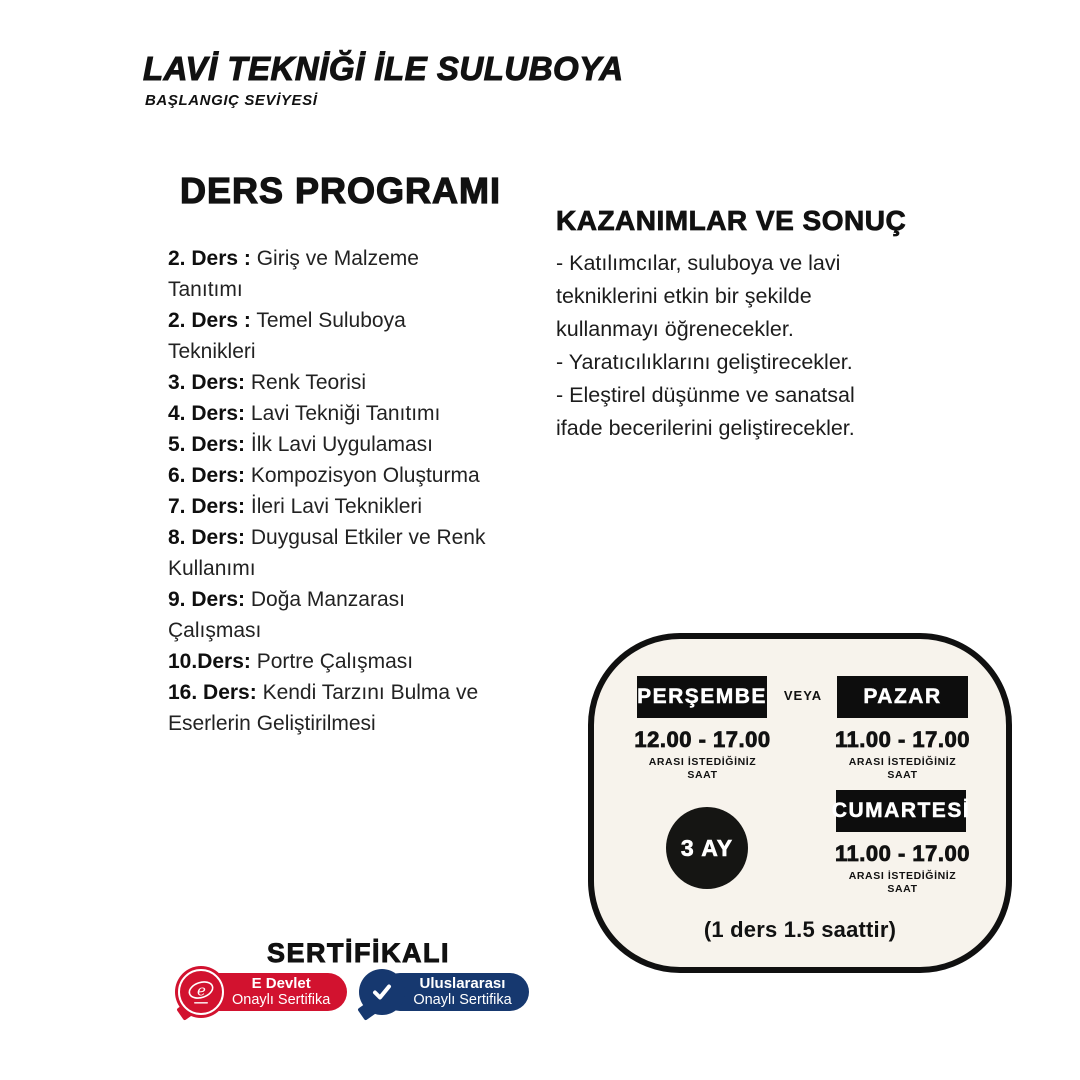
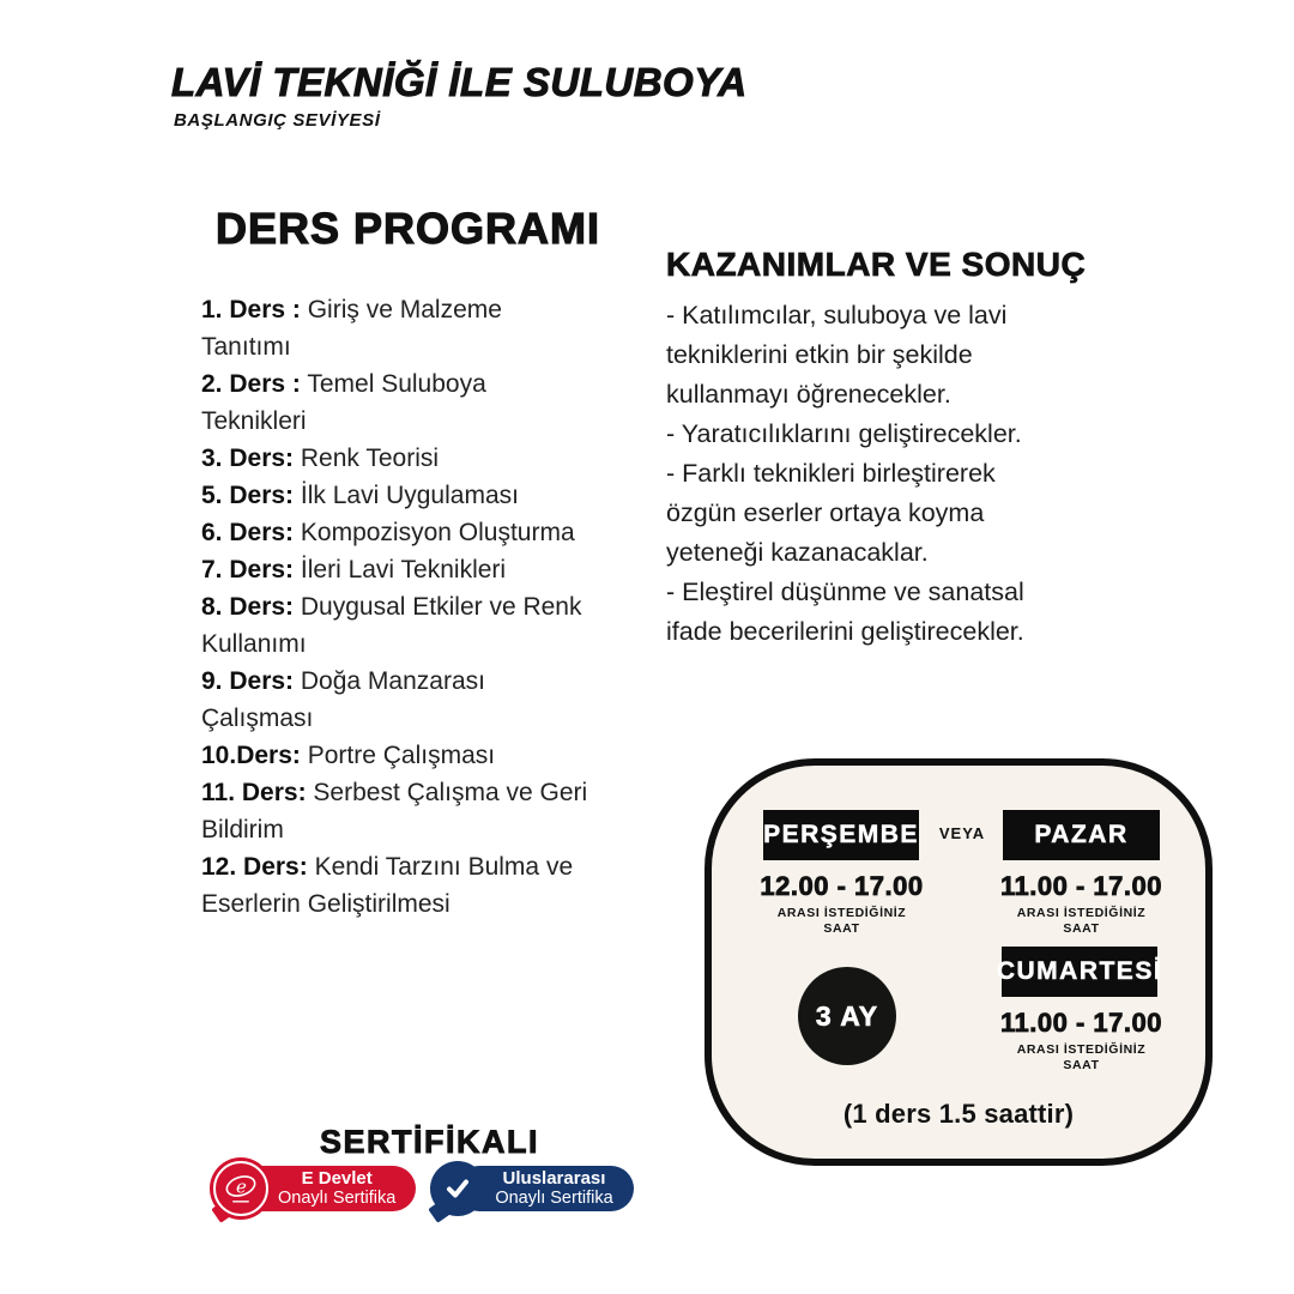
  LAVİ TEKNİĞİ İLE SULUBOYA
  BAŞLANGIÇ SEVİYESİ
  DERS PROGRAMI
- 2. Ders : Giriş ve Malzeme
+ 1. Ders : Giriş ve Malzeme
  Tanıtımı
  2. Ders : Temel Suluboya
  Teknikleri
  3. Ders: Renk Teorisi
- 4. Ders: Lavi Tekniği Tanıtımı
  5. Ders: İlk Lavi Uygulaması
  6. Ders: Kompozisyon Oluşturma
  7. Ders: İleri Lavi Teknikleri
  8. Ders: Duygusal Etkiler ve Renk
  Kullanımı
  9. Ders: Doğa Manzarası
  Çalışması
  10.Ders: Portre Çalışması
+ 11. Ders: Serbest Çalışma ve Geri
+ Bildirim
- 16. Ders: Kendi Tarzını Bulma ve
+ 12. Ders: Kendi Tarzını Bulma ve
  Eserlerin Geliştirilmesi
  KAZANIMLAR VE SONUÇ
  - Katılımcılar, suluboya ve lavi
  tekniklerini etkin bir şekilde
  kullanmayı öğrenecekler.
  - Yaratıcılıklarını geliştirecekler.
+ - Farklı teknikleri birleştirerek
+ özgün eserler ortaya koyma
+ yeteneği kazanacaklar.
  - Eleştirel düşünme ve sanatsal
  ifade becerilerini geliştirecekler.
  PERŞEMBE
  VEYA
  PAZAR
  12.00 - 17.00
  ARASI İSTEDİĞİNİZ
  SAAT
  11.00 - 17.00
  ARASI İSTEDİĞİNİZ
  SAAT
  CUMARTESİ
  11.00 - 17.00
  ARASI İSTEDİĞİNİZ
  SAAT
  3 AY
  (1 ders 1.5 saattir)
  SERTİFİKALI
  e
  E Devlet
  Onaylı Sertifika
  Uluslararası
  Onaylı Sertifika
